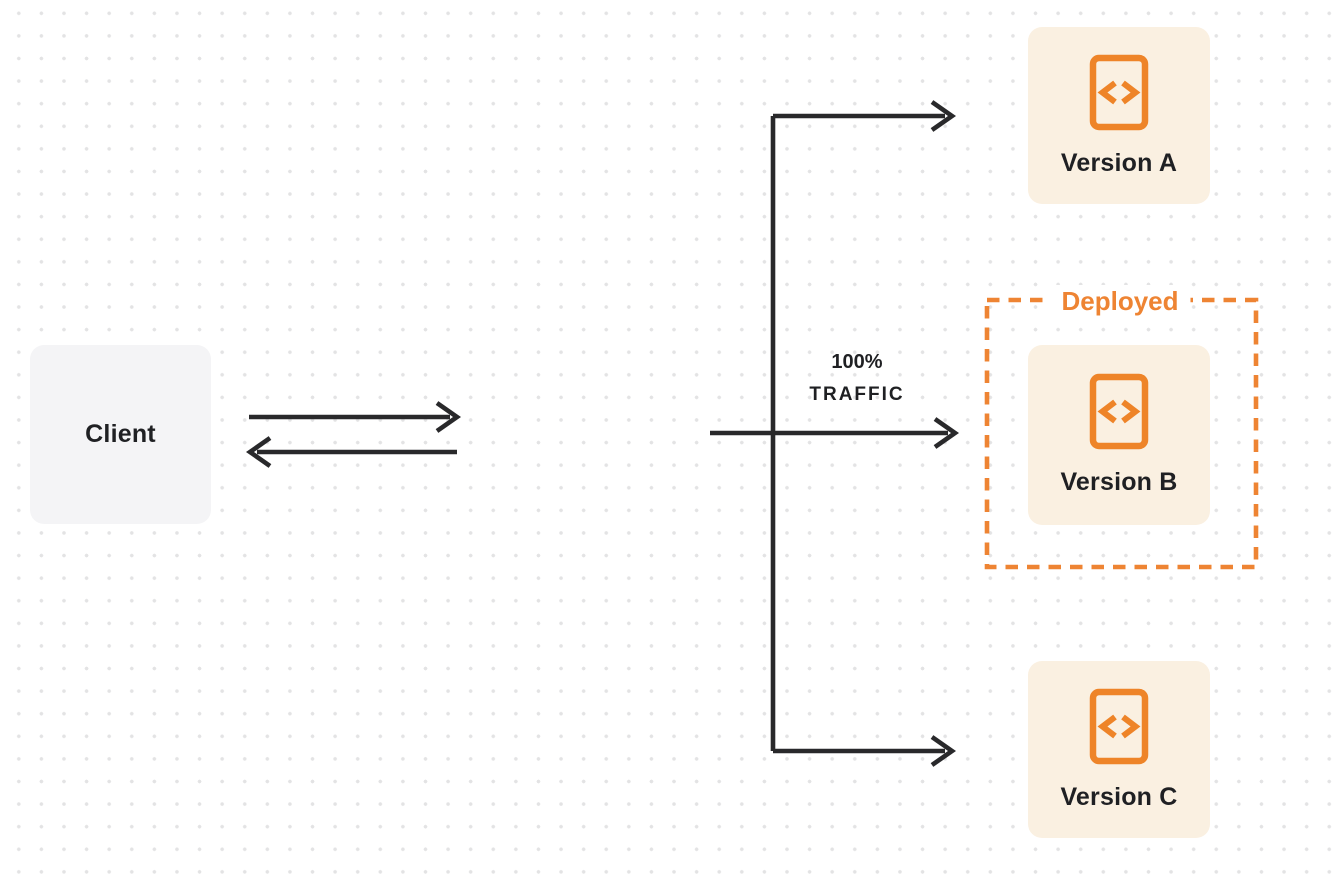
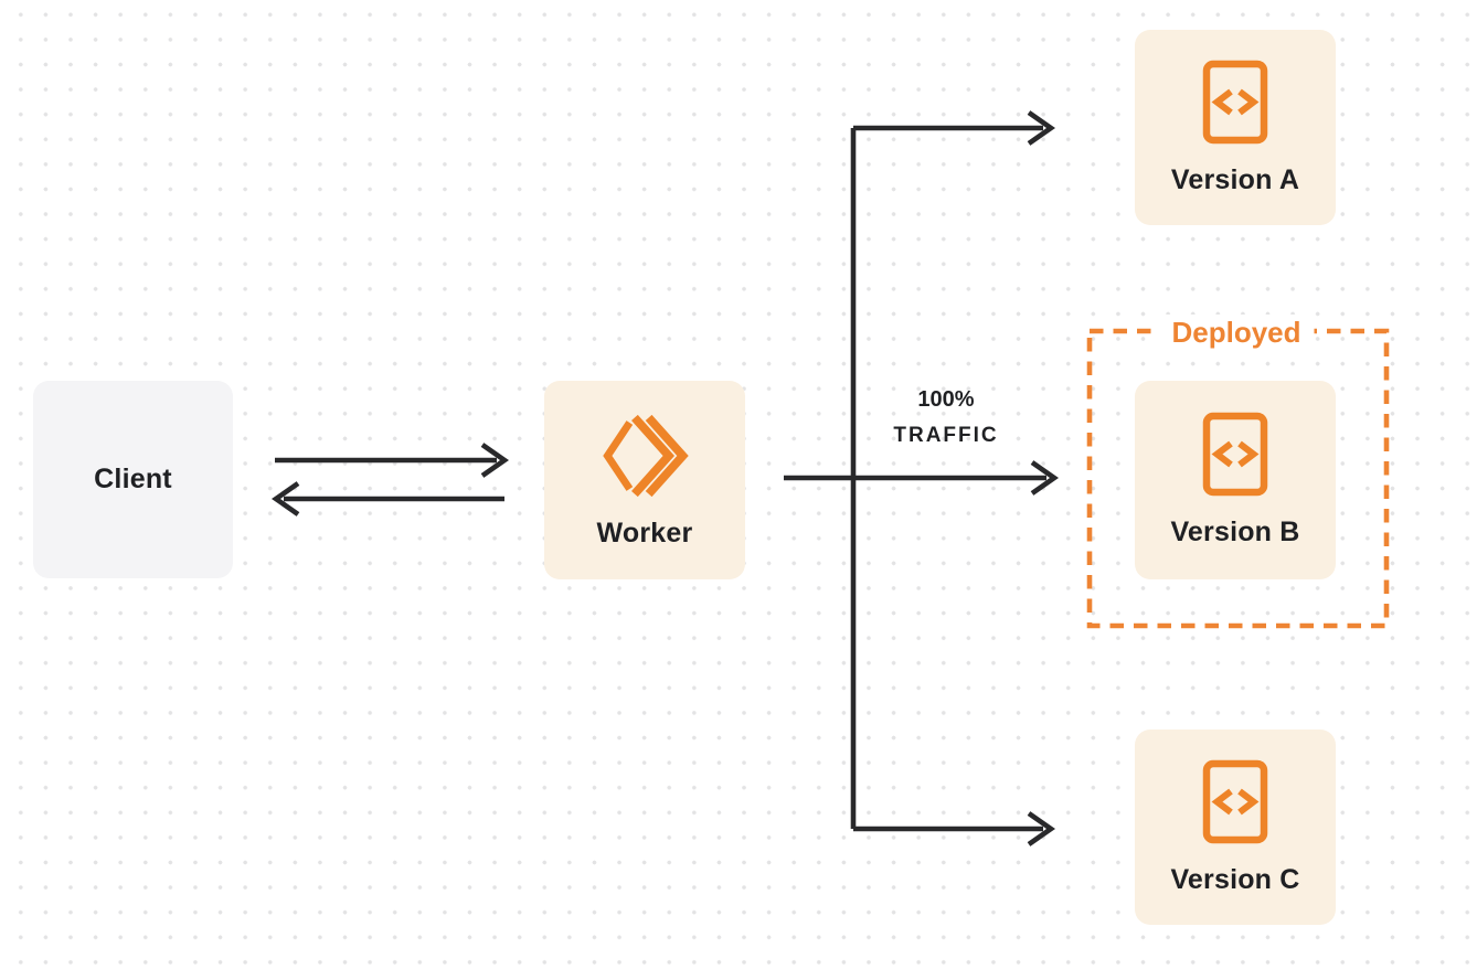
  Client
+ Worker
  Version A
  Version B
  Version C
  Deployed
  100%
  TRAFFIC
